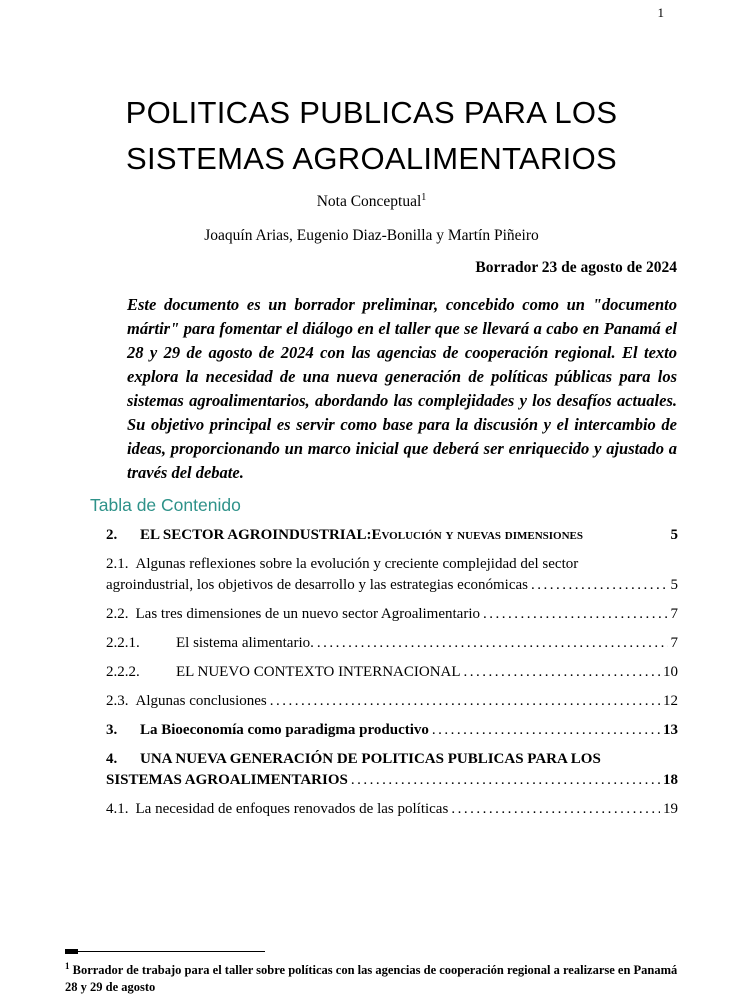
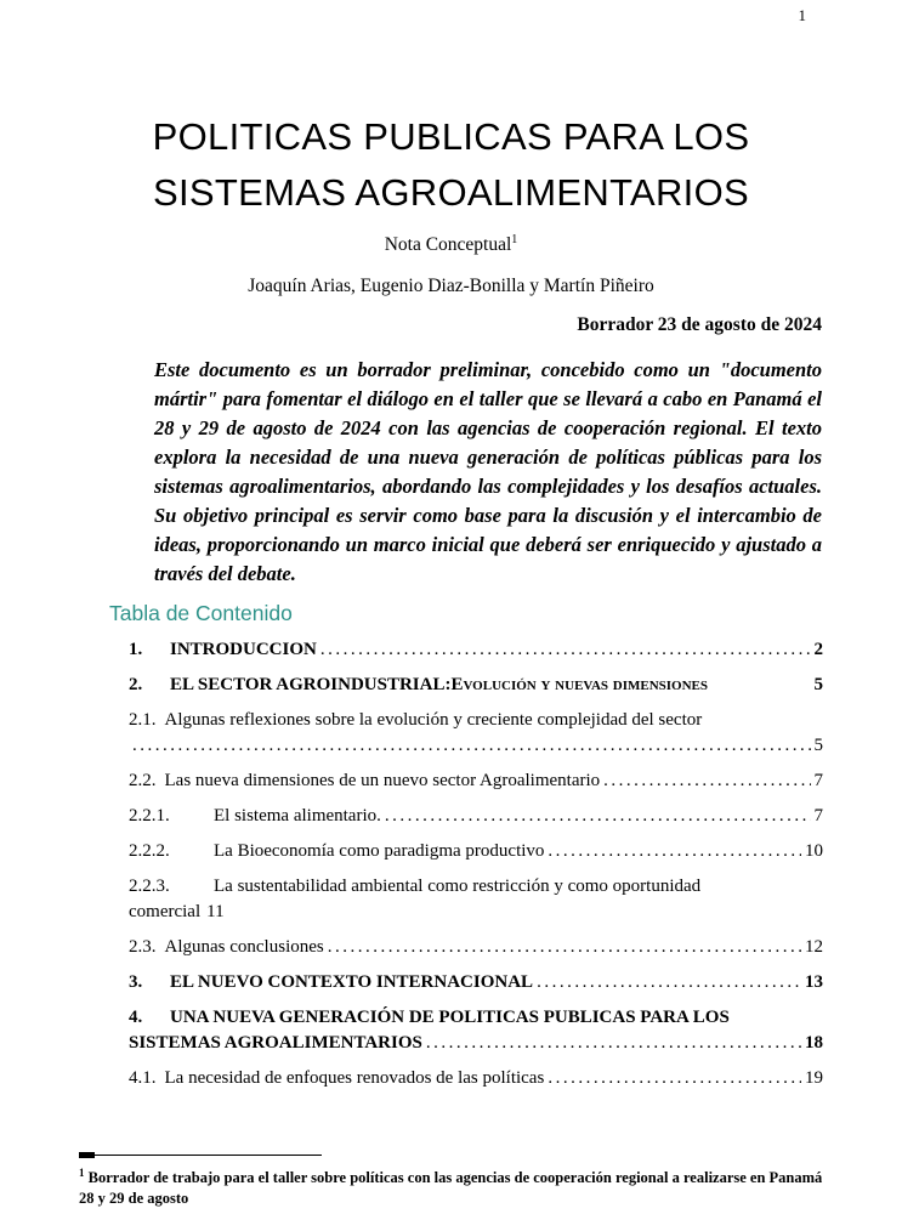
  1
  POLITICAS PUBLICAS PARA LOS
  SISTEMAS AGROALIMENTARIOS
  Nota Conceptual1
  Joaquín Arias, Eugenio Diaz-Bonilla y Martín Piñeiro
  Borrador 23 de agosto de 2024
  Este documento es un borrador preliminar, concebido como un "documento mártir" para fomentar el diálogo en el taller que se llevará a cabo en Panamá el 28 y 29 de agosto de 2024 con las agencias de cooperación regional. El texto explora la necesidad de una nueva generación de políticas públicas para los sistemas agroalimentarios, abordando las complejidades y los desafíos actuales. Su objetivo principal es servir como base para la discusión y el intercambio de ideas, proporcionando un marco inicial que deberá ser enriquecido y ajustado a través del debate.
  Tabla de Contenido
+ 1.
+ INTRODUCCION
+ 2
  2.
  EL SECTOR AGROINDUSTRIAL:
  Evolución y nuevas dimensiones
  5
  2.1.
  Algunas reflexiones sobre la evolución y creciente complejidad del sector
- agroindustrial, los objetivos de desarrollo y las estrategias económicas
  5
  2.2.
- Las tres dimensiones de un nuevo sector Agroalimentario
+ Las nueva dimensiones de un nuevo sector Agroalimentario
  7
  2.2.1.
  El sistema alimentario.
  7
  2.2.2.
- EL NUEVO CONTEXTO INTERNACIONAL
+ La Bioeconomía como paradigma productivo
  10
+ 2.2.3.
+ La sustentabilidad ambiental como restricción y como oportunidad
+ comercial
+ 11
  2.3.
  Algunas conclusiones
  12
  3.
- La Bioeconomía como paradigma productivo
+ EL NUEVO CONTEXTO INTERNACIONAL
  13
  4.
  UNA NUEVA GENERACIÓN DE POLITICAS PUBLICAS PARA LOS
  SISTEMAS AGROALIMENTARIOS
  18
  4.1.
  La necesidad de enfoques renovados de las políticas
  19
  1 Borrador de trabajo para el taller sobre políticas con las agencias de cooperación regional a realizarse en Panamá 28 y 29 de agosto
